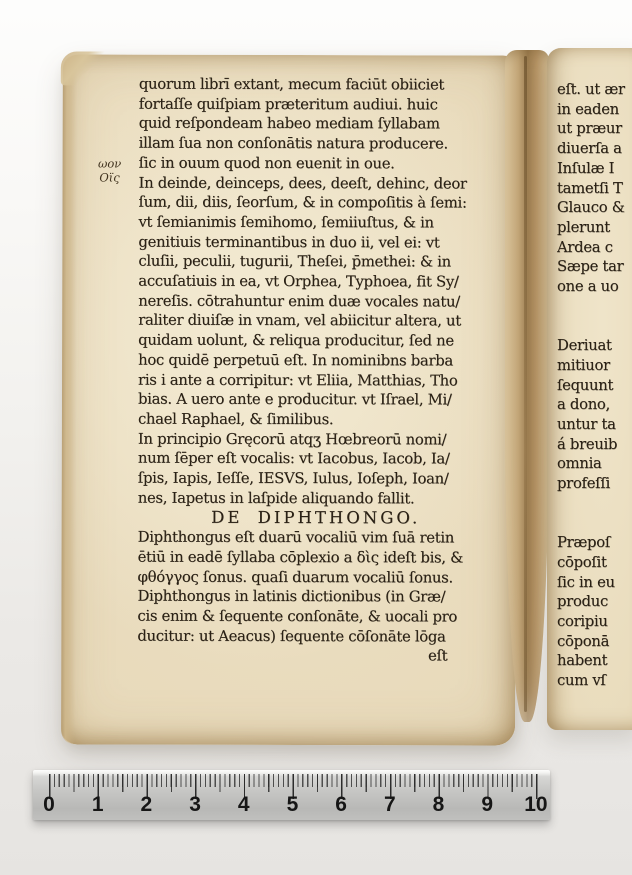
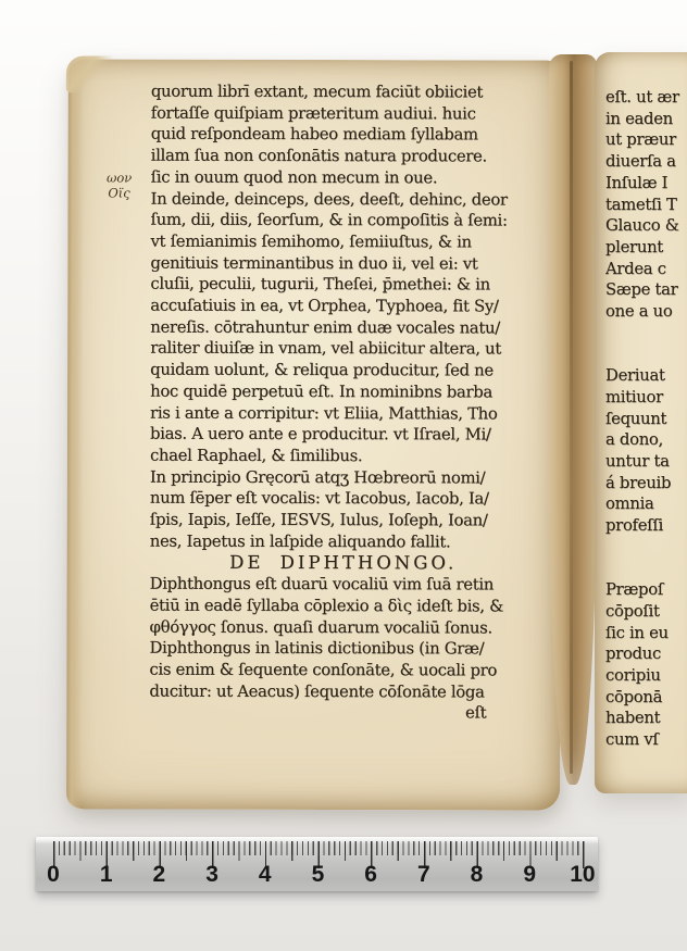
  ωον
  Οϊς
  quorum librī extant, mecum faciūt obiiciet
  fortaſſe quiſpiam præteritum audiui. huic
  quid reſpondeam habeo mediam ſyllabam
  illam ſua non conſonātis natura producere.
- ſic in ouum quod non euenit in oue.
+ ſic in ouum quod non mecum in oue.
  In deinde, deinceps, dees, deeſt, dehinc, deor
  ſum, dii, diis, ſeorſum, & in compoſitis à ſemi:
  vt ſemianimis ſemihomo, ſemiiuſtus, & in
  genitiuis terminantibus in duo ii, vel ei: vt
  cluſii, peculii, tugurii, Theſei, p̄methei: & in
  accuſatiuis in ea, vt Orphea, Typhoea, fit Sy/
  nereſis. cōtrahuntur enim duæ vocales natu/
  raliter diuiſæ in vnam, vel abiicitur altera, ut
  quidam uolunt, & reliqua producitur, ſed ne
  hoc quidē perpetuū eſt. In nominibns barba
  ris i ante a corripitur: vt Eliia, Matthias, Tho
  bias. A uero ante e producitur. vt Iſrael, Mi/
  chael Raphael, & ſimilibus.
  In principio Gręcorū atqʒ Hœbreorū nomi/
  num ſēper eſt vocalis: vt Iacobus, Iacob, Ia/
  ſpis, Iapis, Ieſſe, IESVS, Iulus, Ioſeph, Ioan/
  nes, Iapetus in laſpide aliquando fallit.
  DE DIPHTHONGO.
  Diphthongus eſt duarū vocaliū vim ſuā retin
  ētiū in eadē ſyllaba cōplexio a δὶς ideſt bis, &
  φθόγγος ſonus. quaſi duarum vocaliū ſonus.
  Diphthongus in latinis dictionibus (in Græ/
  cis enim & ſequente conſonāte, & uocali pro
  ducitur: ut Aeacus) ſequente cōſonāte lōga
  eſt
  eſt. ut ær
  in eaden
  ut præur
  diuerſa a
  Inſulæ I
  tametſi T
  Glauco &
  plerunt
  Ardea c
  Sæpe tar
  one a uo
  Deriuat
  mitiuor
  ſequunt
  a dono,
  untur ta
  á breuib
  omnia
  profeſſi
  Præpoſ
  cōpoſit
  ſic in eu
  produc
  coripiu
  cōponā
  habent
  cum vſ
  0
  1
  2
  3
  4
  5
  6
  7
  8
  9
  10
